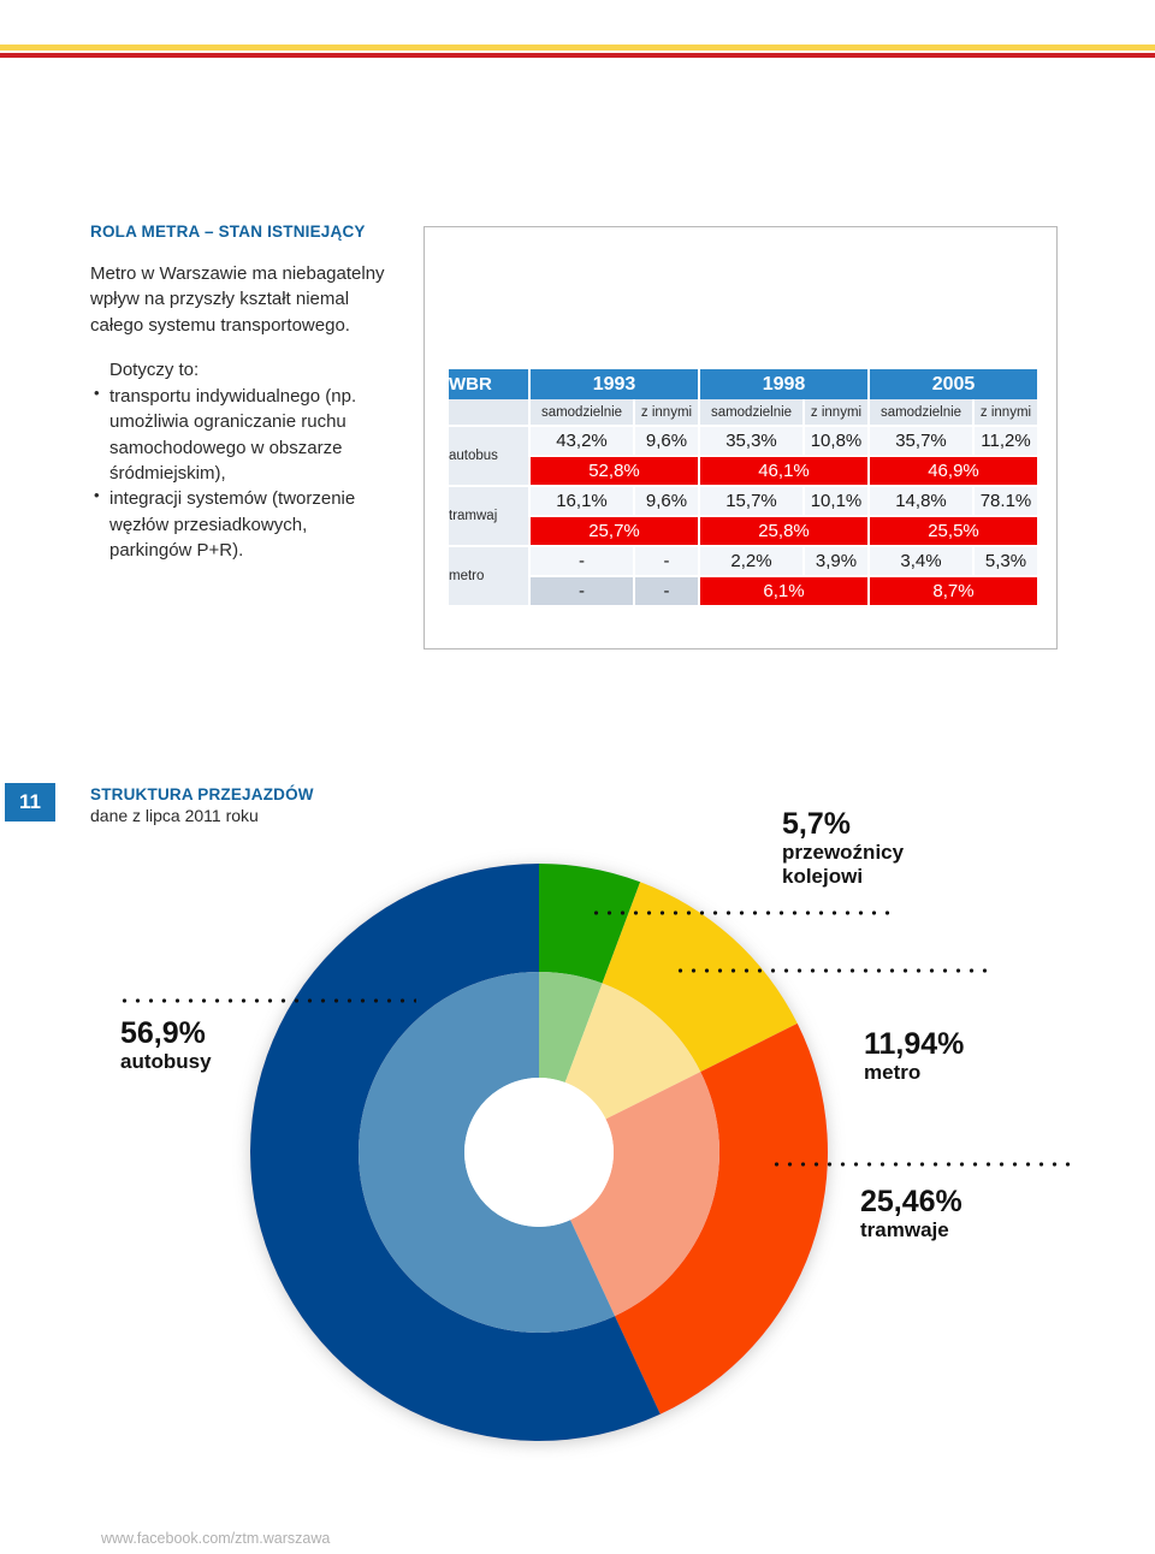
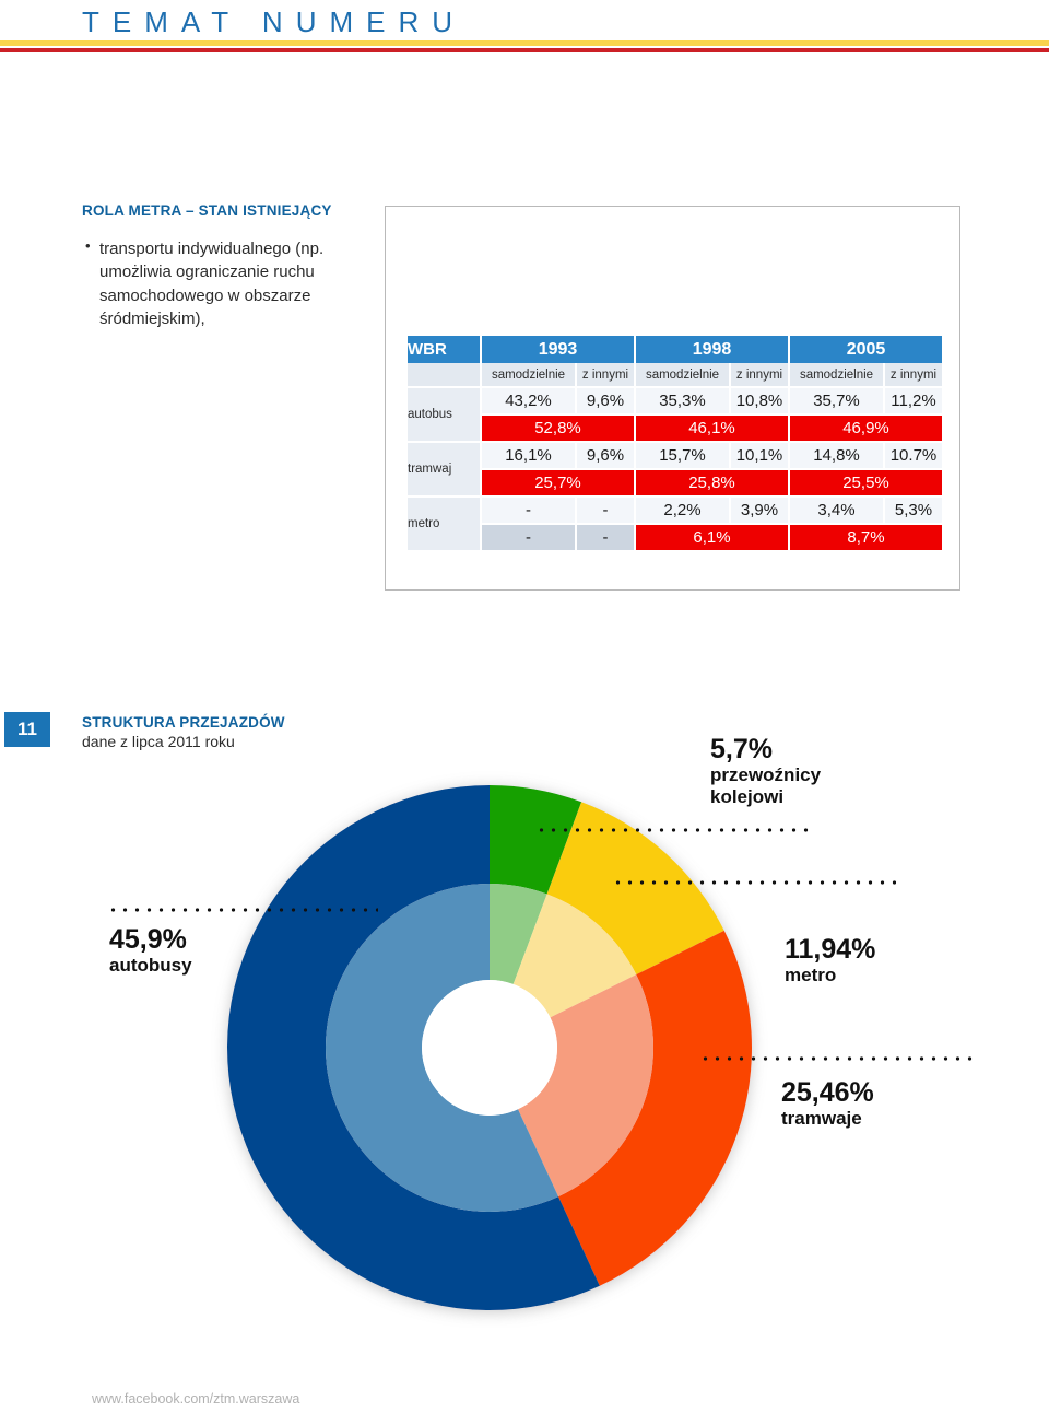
+ TEMAT NUMERU
  ROLA METRA – STAN ISTNIEJĄCY
- Metro w Warszawie ma niebagatelny wpływ na przyszły kształt niemal całego systemu transportowego.
- Dotyczy to:
  transportu indywidualnego (np. umożliwia ograniczanie ruchu samochodowego w obszarze śródmiejskim),
- integracji systemów (tworzenie węzłów przesiadkowych, parkingów P+R).
  WBR	1993	1998	2005
  	samodzielnie	z innymi	samodzielnie	z innymi	samodzielnie	z innymi
  autobus	43,2%	9,6%	35,3%	10,8%	35,7%	11,2%
  52,8%	46,1%	46,9%
- tramwaj	16,1%	9,6%	15,7%	10,1%	14,8%	78.1%
+ tramwaj	16,1%	9,6%	15,7%	10,1%	14,8%	10.7%
  25,7%	25,8%	25,5%
  metro	-	-	2,2%	3,9%	3,4%	5,3%
  -	-	6,1%	8,7%
  11
  STRUKTURA PRZEJAZDÓW
  dane z lipca 2011 roku
  5,7%
  przewoźnicy
  kolejowi
  11,94%
  metro
- 56,9%
+ 45,9%
  autobusy
  25,46%
  tramwaje
  www.facebook.com/ztm.warszawa
